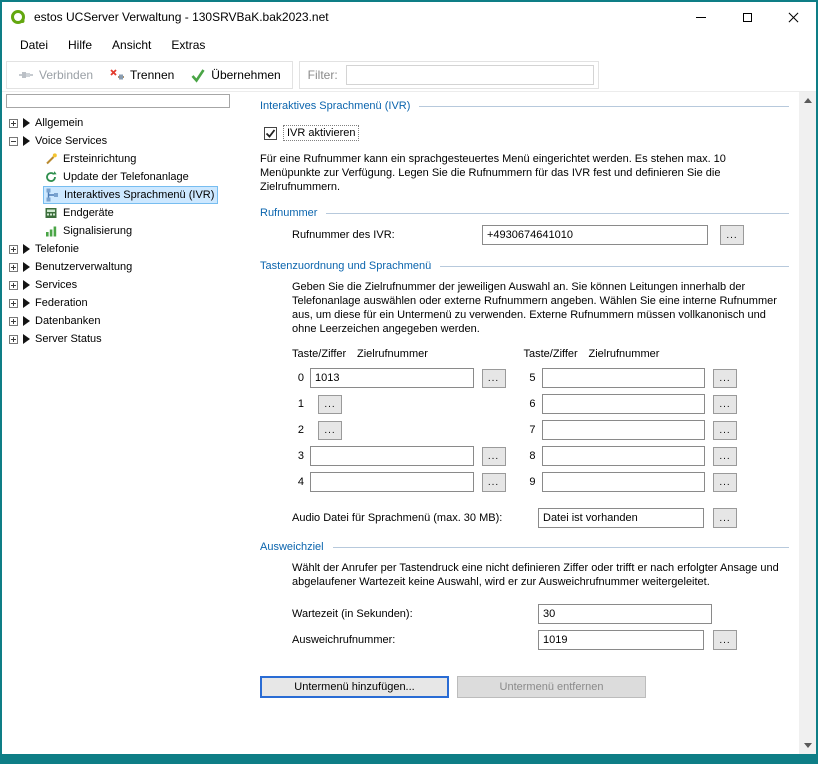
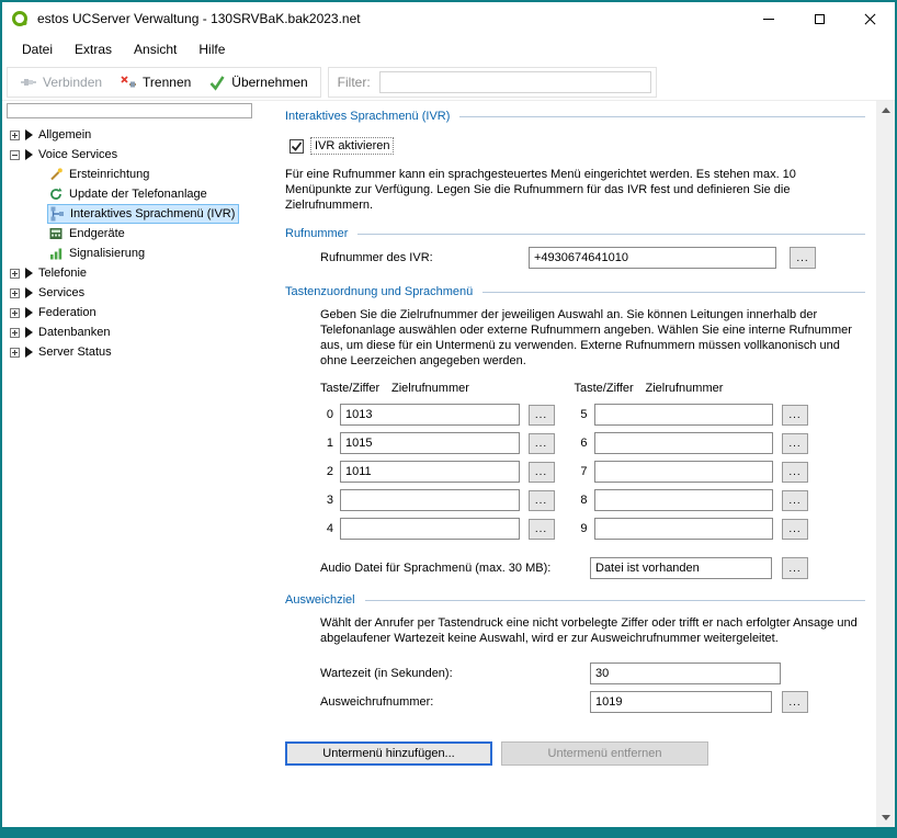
  estos UCServer Verwaltung - 130SRVBaK.bak2023.net
  Datei
- Hilfe
+ Extras
  Ansicht
- Extras
+ Hilfe
  Verbinden
  Trennen
  Übernehmen
  Filter:
  Allgemein
  Voice Services
  Ersteinrichtung
  Update der Telefonanlage
  Interaktives Sprachmenü (IVR)
  Endgeräte
  Signalisierung
  Telefonie
- Benutzerverwaltung
  Services
  Federation
  Datenbanken
  Server Status
  Interaktives Sprachmenü (IVR)
  IVR aktivieren
  Für eine Rufnummer kann ein sprachgesteuertes Menü eingerichtet werden. Es stehen max. 10 Menüpunkte zur Verfügung. Legen Sie die Rufnummern für das IVR fest und definieren Sie die Zielrufnummern.
  Rufnummer
  Rufnummer des IVR:
  +4930674641010
  ...
  Tastenzuordnung und Sprachmenü
  Geben Sie die Zielrufnummer der jeweiligen Auswahl an. Sie können Leitungen innerhalb der Telefonanlage auswählen oder externe Rufnummern angeben. Wählen Sie eine interne Rufnummer aus, um diese für ein Untermenü zu verwenden. Externe Rufnummern müssen vollkanonisch und ohne Leerzeichen angegeben werden.
  Taste/Ziffer
  Zielrufnummer
  Taste/Ziffer
  Zielrufnummer
  0
  1013
  ...
  5
  ...
  1
+ 1015
  ...
  6
  ...
  2
+ 1011
  ...
  7
  ...
  3
  ...
  8
  ...
  4
  ...
  9
  ...
  Audio Datei für Sprachmenü (max. 30 MB):
  Datei ist vorhanden
  ...
  Ausweichziel
- Wählt der Anrufer per Tastendruck eine nicht definieren Ziffer oder trifft er nach erfolgter Ansage und abgelaufener Wartezeit keine Auswahl, wird er zur Ausweichrufnummer weitergeleitet.
+ Wählt der Anrufer per Tastendruck eine nicht vorbelegte Ziffer oder trifft er nach erfolgter Ansage und abgelaufener Wartezeit keine Auswahl, wird er zur Ausweichrufnummer weitergeleitet.
  Wartezeit (in Sekunden):
  30
  Ausweichrufnummer:
  1019
  ...
  Untermenü hinzufügen...
  Untermenü entfernen
